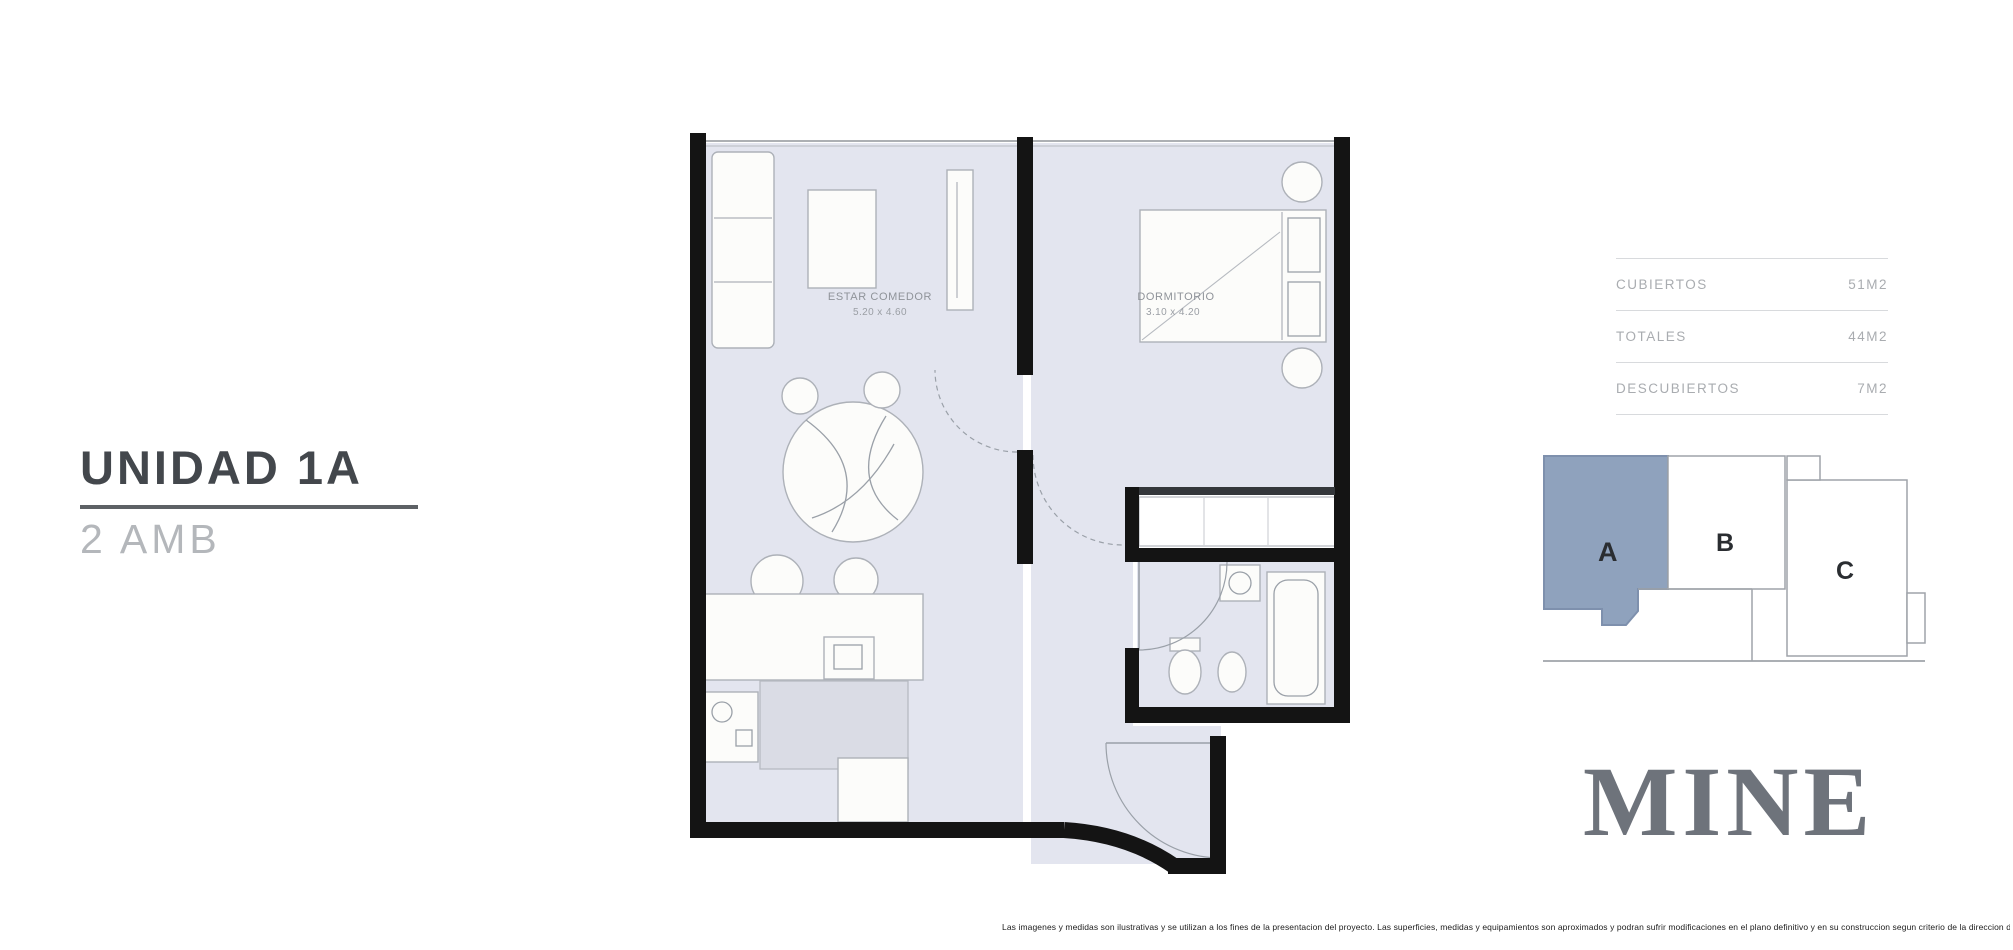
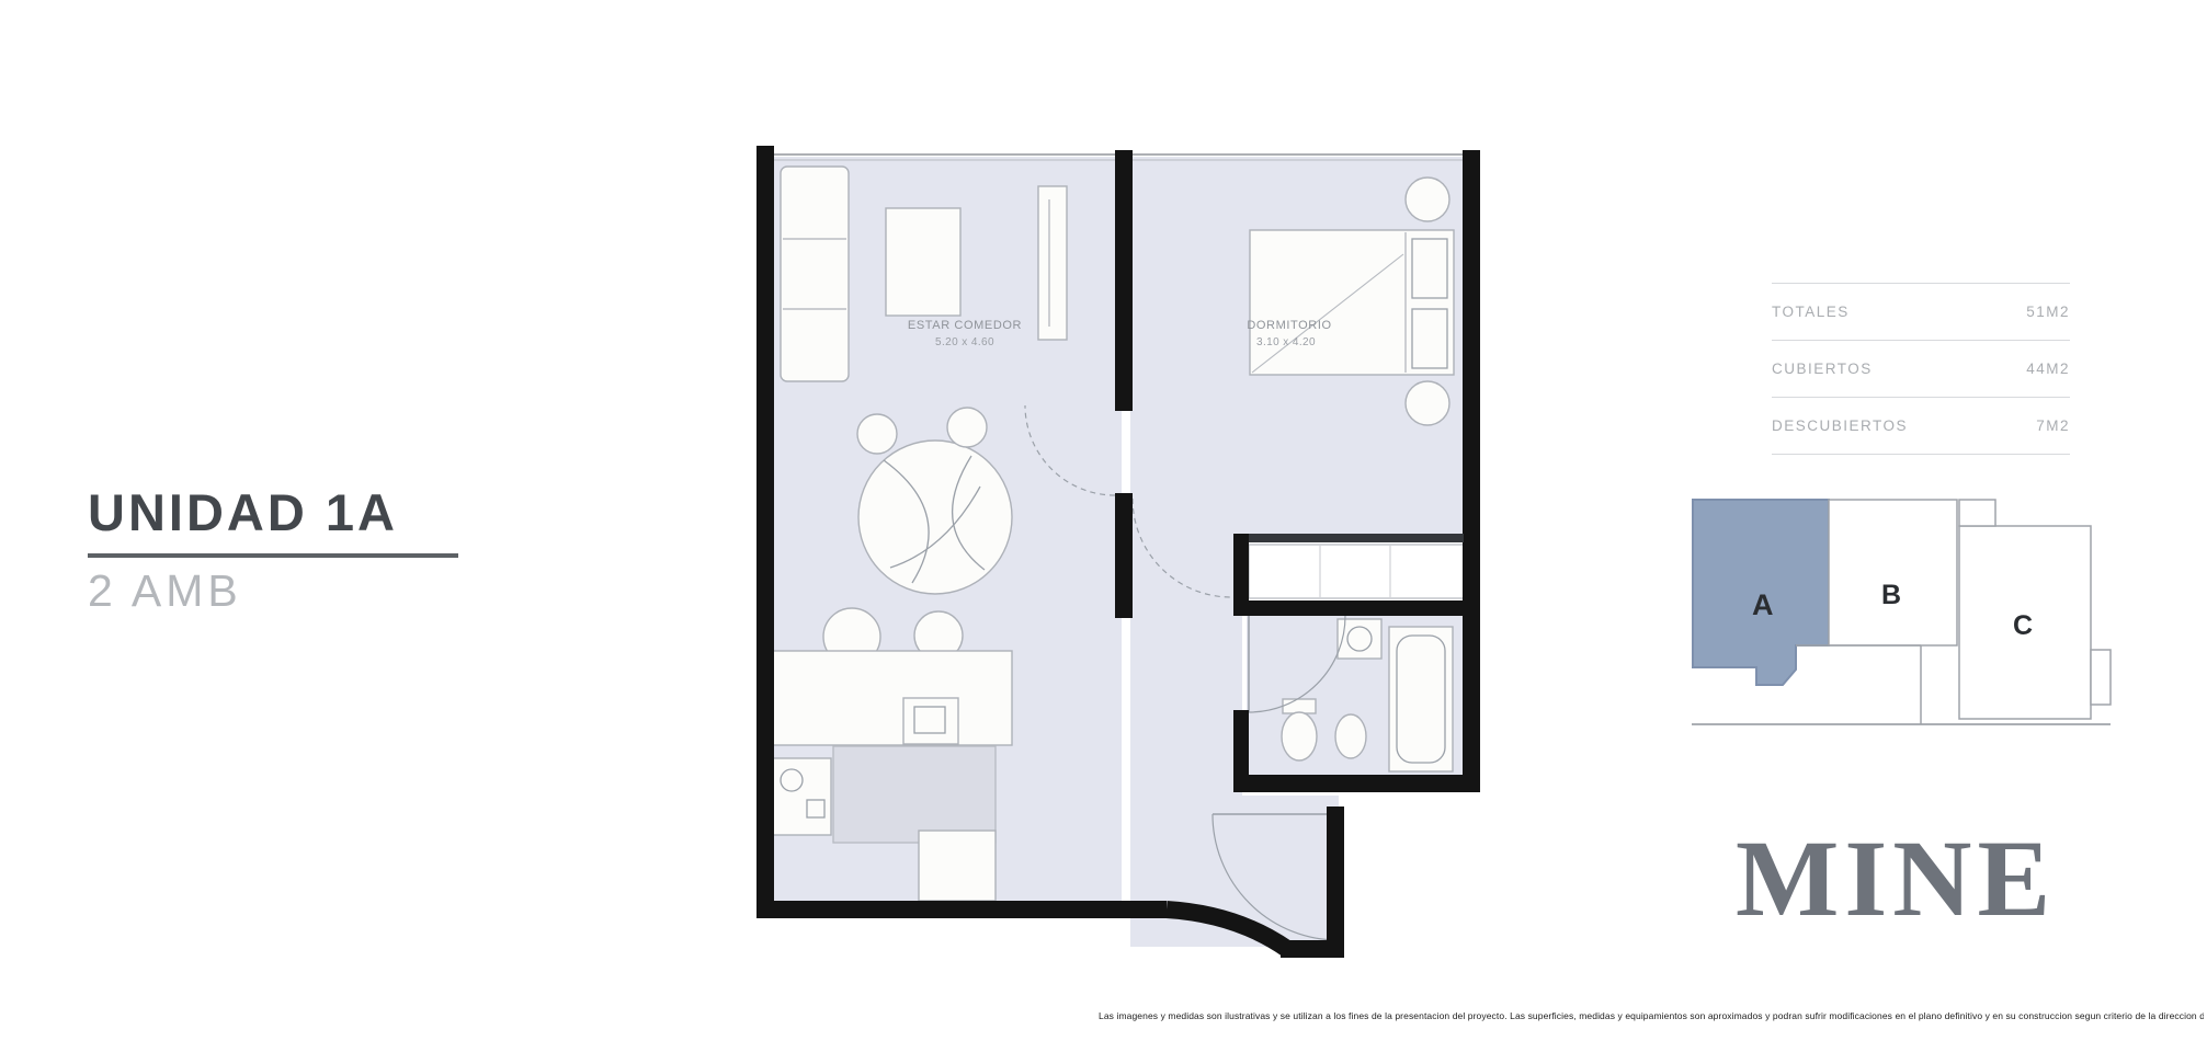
  ESTAR COMEDOR
  5.20 x 4.60
  DORMITORIO
  3.10 x 4.20
  A
  B
  C
  UNIDAD 1A
  2 AMB
- CUBIERTOS
+ TOTALES
  51M2
- TOTALES
+ CUBIERTOS
  44M2
  DESCUBIERTOS
  7M2
  MINE
  Las imagenes y medidas son ilustrativas y se utilizan a los fines de la presentacion del proyecto. Las superficies, medidas y equipamientos son aproximados y podran sufrir modificaciones en el plano definitivo y en su construccion segun criterio de la direccion d
